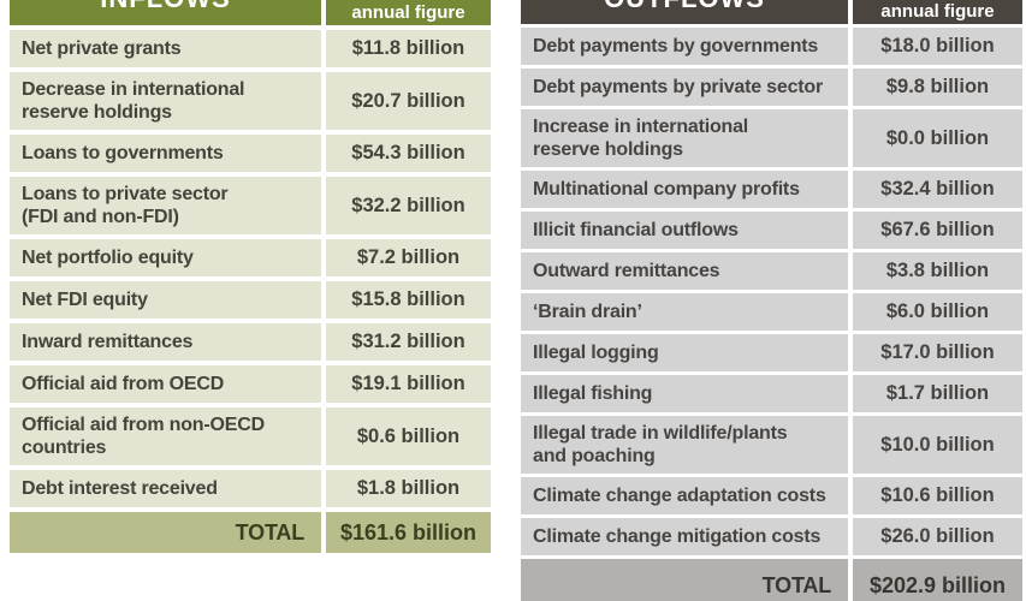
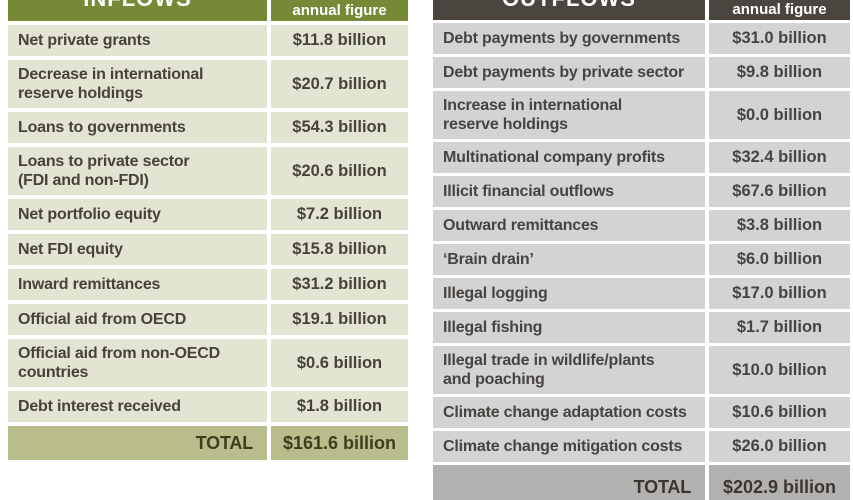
  annual figure
  Net private grants
  $11.8 billion
  Decrease in international
  reserve holdings
  $20.7 billion
  Loans to governments
  $54.3 billion
  Loans to private sector
  (FDI and non-FDI)
- $32.2 billion
+ $20.6 billion
  Net portfolio equity
  $7.2 billion
  Net FDI equity
  $15.8 billion
  Inward remittances
  $31.2 billion
  Official aid from OECD
  $19.1 billion
  Official aid from non-OECD
  countries
  $0.6 billion
  Debt interest received
  $1.8 billion
  TOTAL
  $161.6 billion
  annual figure
  Debt payments by governments
- $18.0 billion
+ $31.0 billion
  Debt payments by private sector
  $9.8 billion
  Increase in international
  reserve holdings
  $0.0 billion
  Multinational company profits
  $32.4 billion
  Illicit financial outflows
  $67.6 billion
  Outward remittances
  $3.8 billion
  ‘Brain drain’
  $6.0 billion
  Illegal logging
  $17.0 billion
  Illegal fishing
  $1.7 billion
  Illegal trade in wildlife/plants
  and poaching
  $10.0 billion
  Climate change adaptation costs
  $10.6 billion
  Climate change mitigation costs
  $26.0 billion
  TOTAL
  $202.9 billion
